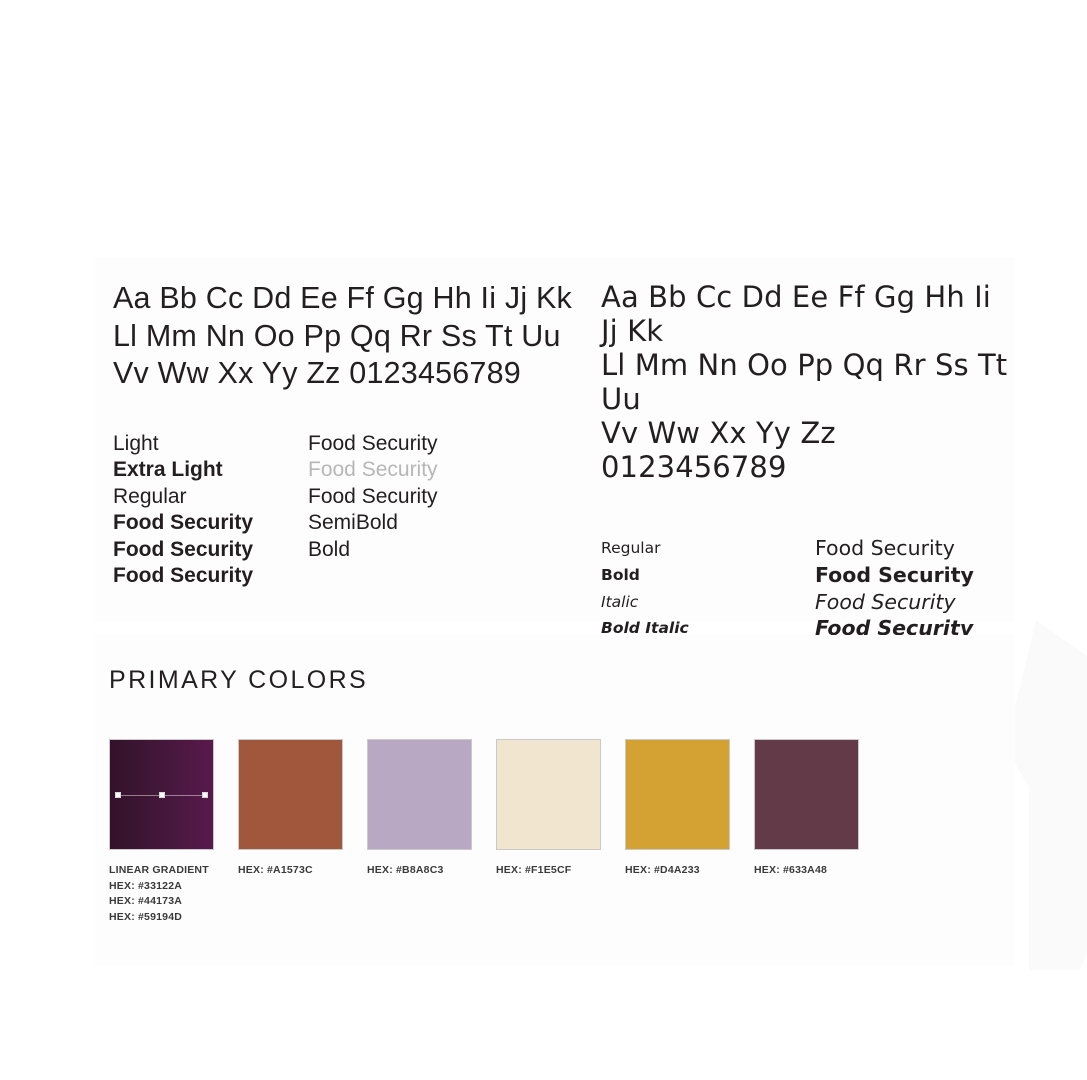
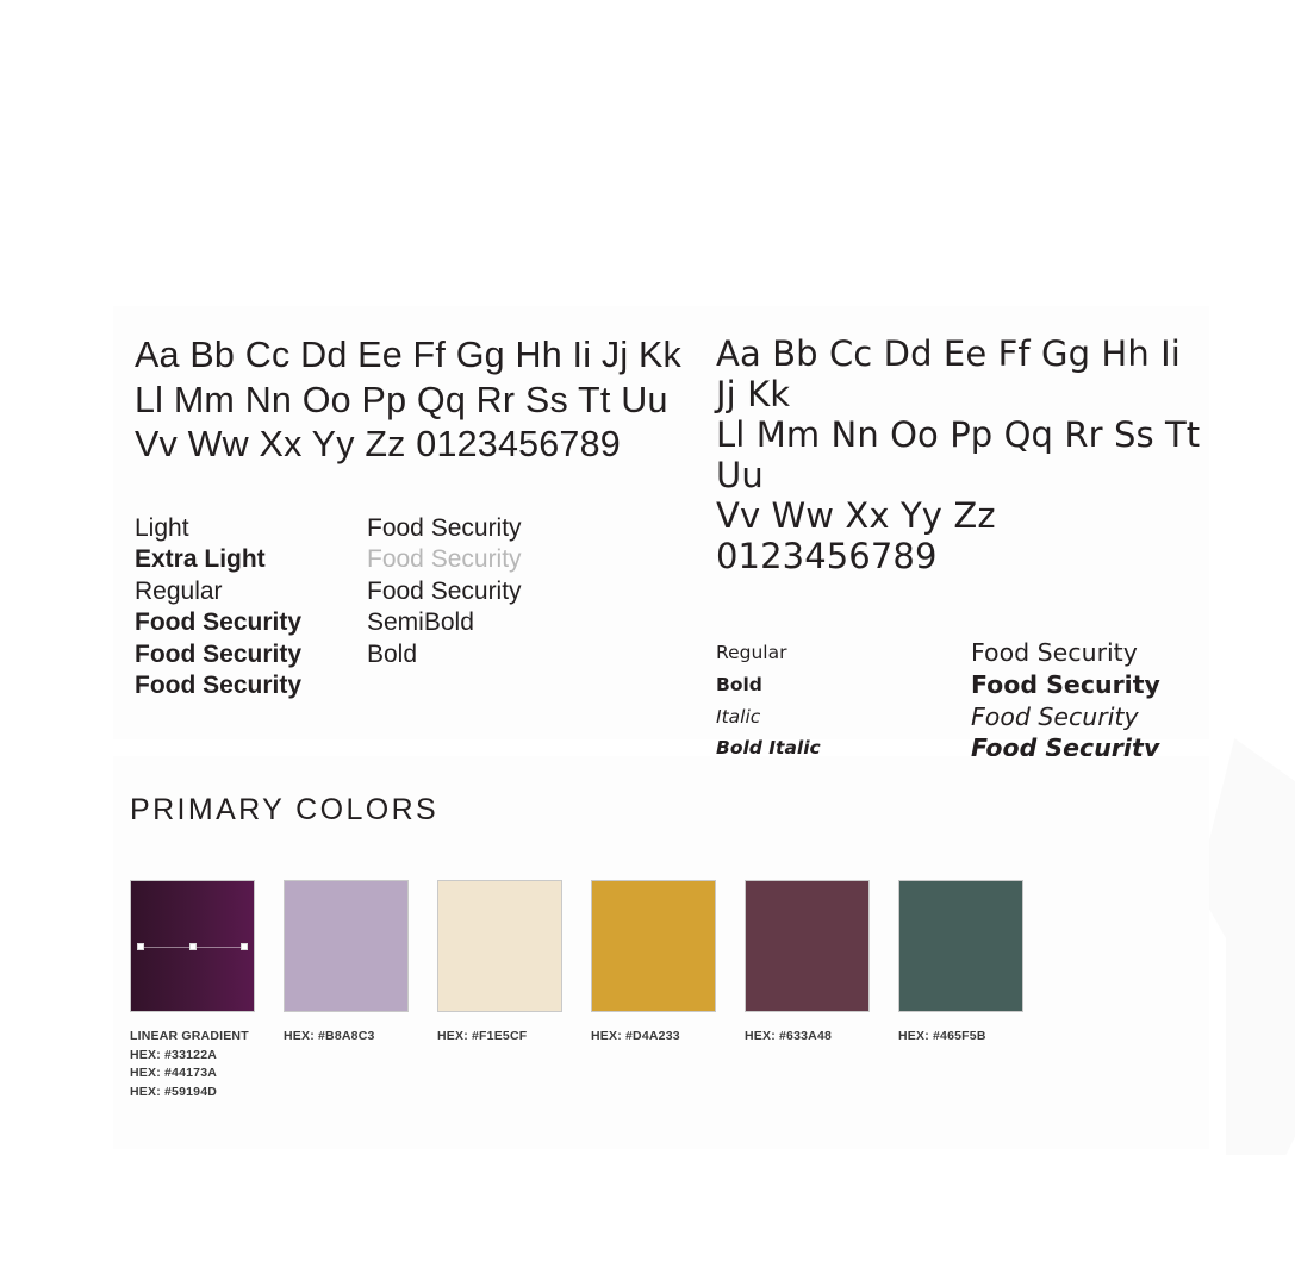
  Aa Bb Cc Dd Ee Ff Gg Hh Ii Jj Kk
  Ll Mm Nn Oo Pp Qq Rr Ss Tt Uu
  Vv Ww Xx Yy Zz 0123456789
  Light
  Food Security
  Extra Light
  Food Security
  Regular
  Food Security
  Food Security
  SemiBold
  Food Security
  Bold
  Food Security
  Aa Bb Cc Dd Ee Ff Gg Hh Ii Jj Kk
  Ll Mm Nn Oo Pp Qq Rr Ss Tt Uu
  Vv Ww Xx Yy Zz 0123456789
  Regular
  Food Security
  Bold
  Food Security
  Italic
  Food Security
  Bold Italic
  Food Security
  PRIMARY COLORS
  LINEAR GRADIENT
  HEX: #33122A
  HEX: #44173A
  HEX: #59194D
- HEX: #A1573C
  HEX: #B8A8C3
  HEX: #F1E5CF
  HEX: #D4A233
  HEX: #633A48
+ HEX: #465F5B
